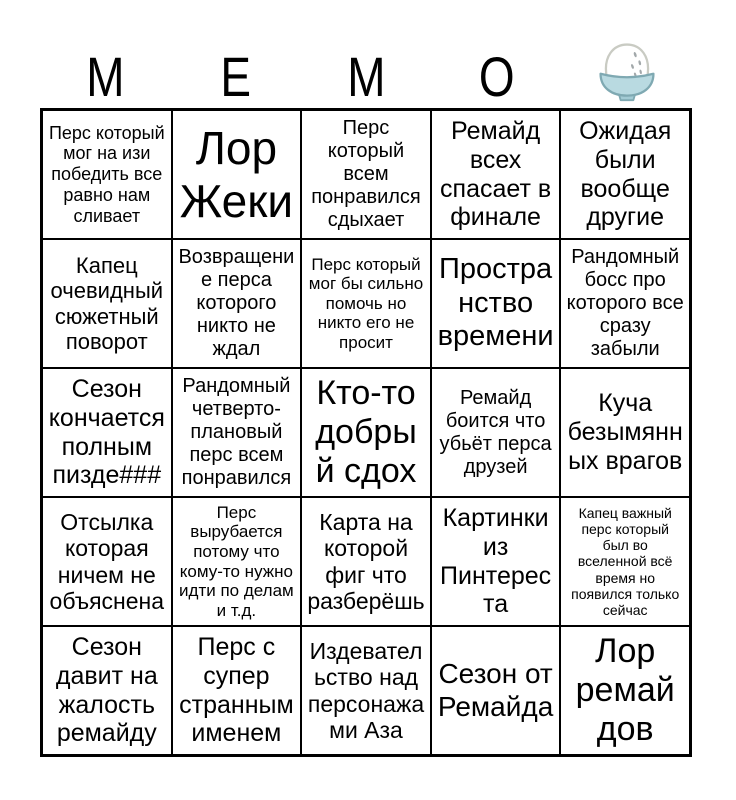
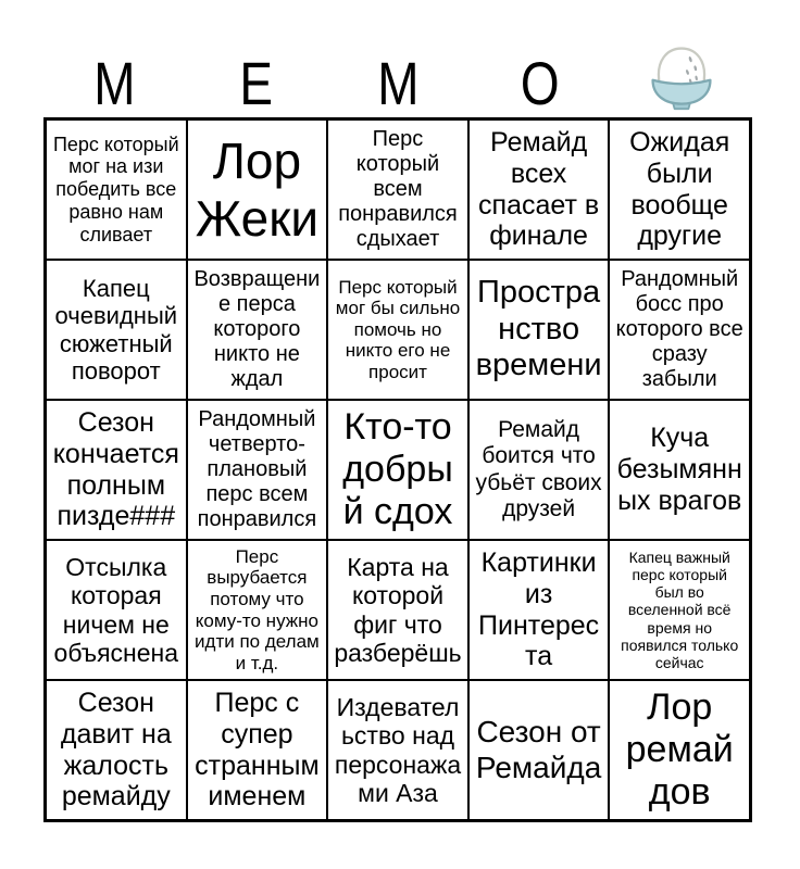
  М
  Е
  М
  О
  Перс который мог на изи победить все равно нам сливает
  Лор Жеки
  Перс который всем понравился сдыхает
  Ремайд всех спасает в финале
  Ожидая были вообще другие
  Капец очевидный сюжетный поворот
  Возвращение перса которого никто не ждал
  Перс который мог бы сильно помочь но никто его не просит
  Пространство времени
  Рандомный босс про которого все сразу забыли
  Сезон кончается полным пизде###
  Рандомный четверто-плановый перс всем понравился
  Кто-то добрый сдох
- Ремайд боится что убьёт перса друзей
+ Ремайд боится что убьёт своих друзей
  Куча безымянных врагов
  Отсылка которая ничем не объяснена
  Перс вырубается потому что кому-то нужно идти по делам и т.д.
  Карта на которой фиг что разберёшь
  Картинки из Пинтереста
  Капец важный перс который был во вселенной всё время но появился только сейчас
  Сезон давит на жалость ремайду
  Перс с супер странным именем
  Издевательство над персонажами Аза
  Сезон от Ремайда
  Лор ремайдов
